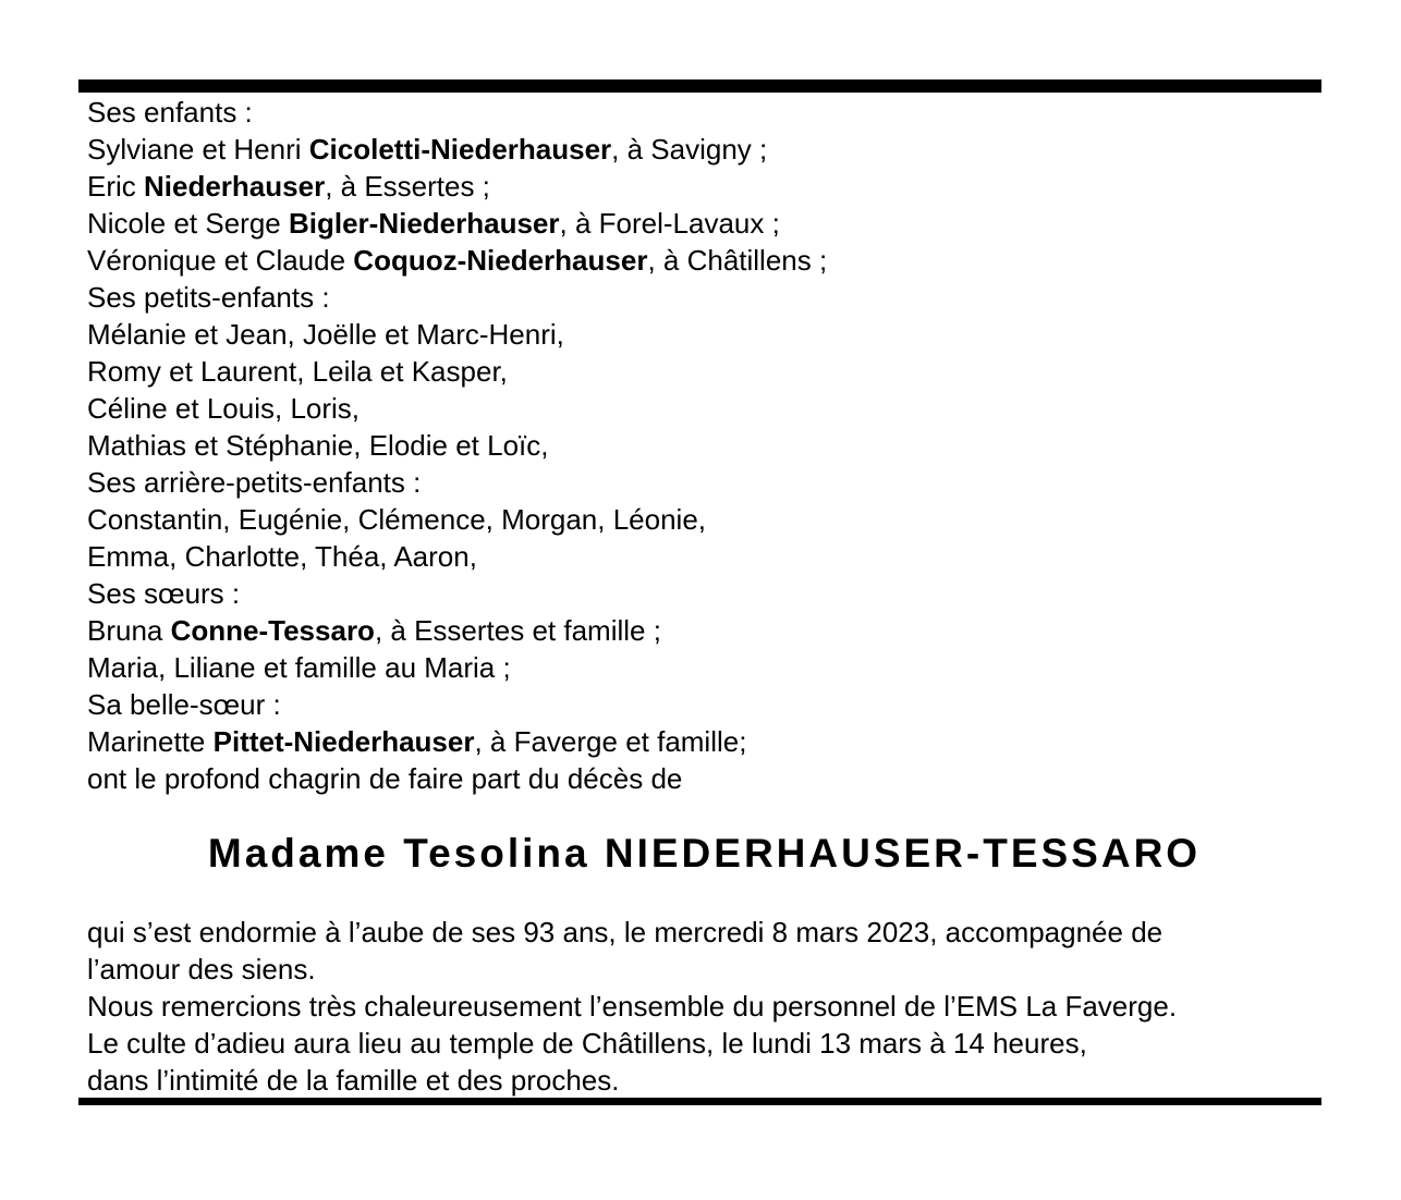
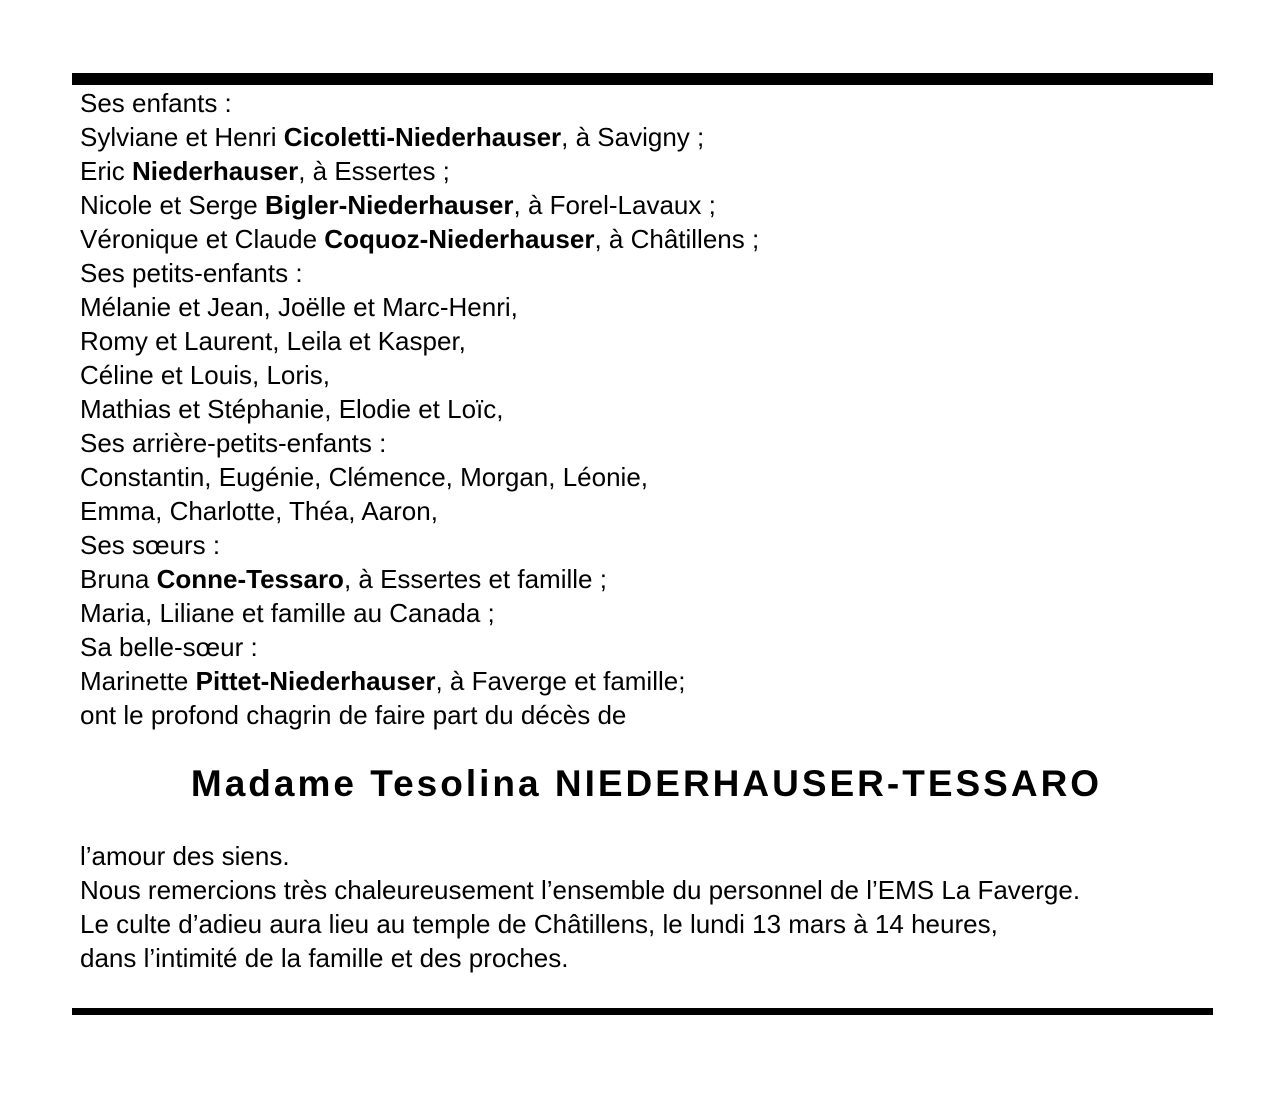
  Ses enfants :
  Sylviane et Henri Cicoletti-Niederhauser, à Savigny ;
  Eric Niederhauser, à Essertes ;
  Nicole et Serge Bigler-Niederhauser, à Forel-Lavaux ;
  Véronique et Claude Coquoz-Niederhauser, à Châtillens ;
  Ses petits-enfants :
  Mélanie et Jean, Joëlle et Marc-Henri,
  Romy et Laurent, Leila et Kasper,
  Céline et Louis, Loris,
  Mathias et Stéphanie, Elodie et Loïc,
  Ses arrière-petits-enfants :
  Constantin, Eugénie, Clémence, Morgan, Léonie,
  Emma, Charlotte, Théa, Aaron,
  Ses sœurs :
  Bruna Conne-Tessaro, à Essertes et famille ;
- Maria, Liliane et famille au Maria ;
+ Maria, Liliane et famille au Canada ;
  Sa belle-sœur :
  Marinette Pittet-Niederhauser, à Faverge et famille;
  ont le profond chagrin de faire part du décès de
  Madame Tesolina NIEDERHAUSER-TESSARO
- qui s’est endormie à l’aube de ses 93 ans, le mercredi 8 mars 2023, accompagnée de
  l’amour des siens.
  Nous remercions très chaleureusement l’ensemble du personnel de l’EMS La Faverge.
  Le culte d’adieu aura lieu au temple de Châtillens, le lundi 13 mars à 14 heures,
  dans l’intimité de la famille et des proches.
